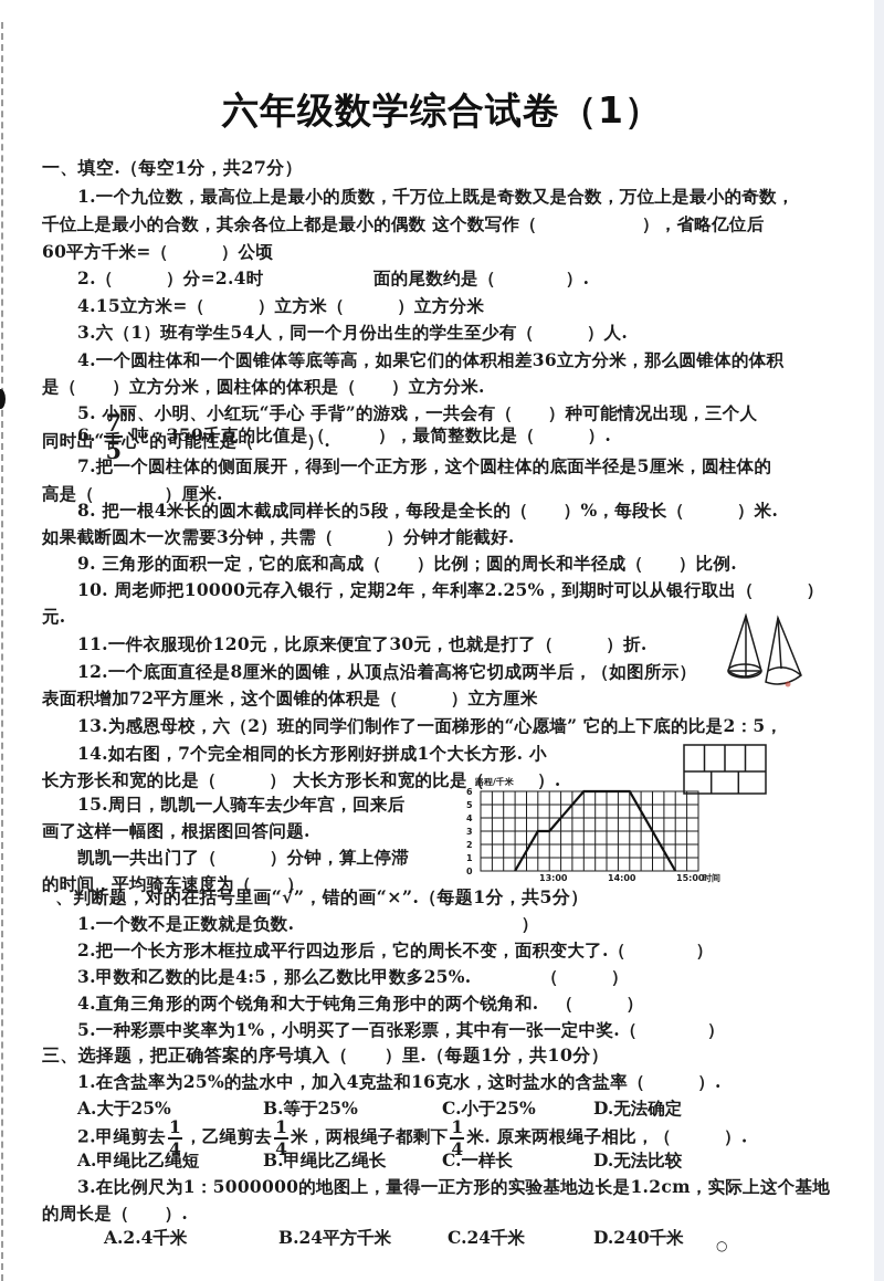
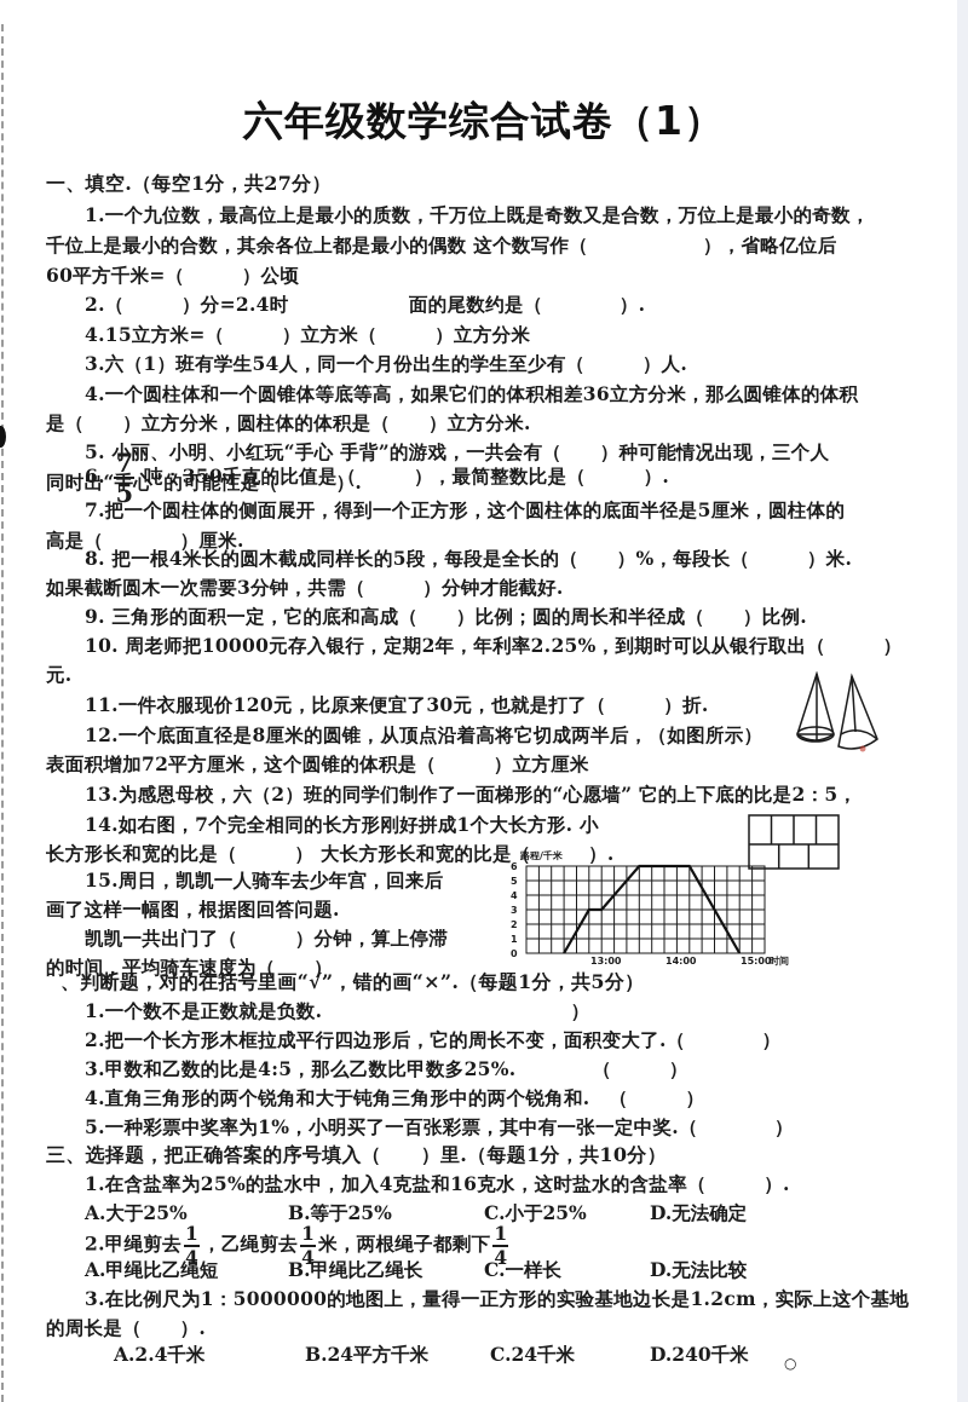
  六年级数学综合试卷（1）
  一、填空.（每空1分，共27分）
  1.一个九位数，最高位上是最小的质数，千万位上既是奇数又是合数，万位上是最小的奇数，
  千位上是最小的合数，其余各位上都是最小的偶数 这个数写作（ ），省略亿位后
  60平方千米=（ ）公顷
  2.（ ）分=2.4时
  面的尾数约是（ ）.
  4.15立方米=（ ）立方米（ ）立方分米
  3.六（1）班有学生54人，同一个月份出生的学生至少有（ ）人.
  4.一个圆柱体和一个圆锥体等底等高，如果它们的体积相差36立方分米，那么圆锥体的体积
  是（ ）立方分米，圆柱体的体积是（ ）立方分米.
  5. 小丽、小明、小红玩“手心 手背”的游戏，一共会有（ ）种可能情况出现，三个人
  同时出“手心”的可能性是（ ）.
  6.
  7
  5
  吨：350千克的比值是（ ），最简整数比是（ ）.
  7.把一个圆柱体的侧面展开，得到一个正方形，这个圆柱体的底面半径是5厘米，圆柱体的
  高是（ ）厘米.
  8. 把一根4米长的圆木截成同样长的5段，每段是全长的（ ）%，每段长（ ）米.
  如果截断圆木一次需要3分钟，共需（ ）分钟才能截好.
  9. 三角形的面积一定，它的底和高成（ ）比例；圆的周长和半径成（ ）比例.
  10. 周老师把10000元存入银行，定期2年，年利率2.25%，到期时可以从银行取出（ ）
  元.
  11.一件衣服现价120元，比原来便宜了30元，也就是打了（ ）折.
  12.一个底面直径是8厘米的圆锥，从顶点沿着高将它切成两半后，（如图所示）
  表面积增加72平方厘米，这个圆锥的体积是（ ）立方厘米
  13.为感恩母校，六（2）班的同学们制作了一面梯形的“心愿墙” 它的上下底的比是2：5，
  路程/千米
  6
  5
  4
  3
  2
  1
  0
  13:00
  14:00
  15:00
  时间
  14.如右图，7个完全相同的长方形刚好拼成1个大长方形. 小
  长方形长和宽的比是（ ） 大长方形长和宽的比是（ ）.
  15.周日，凯凯一人骑车去少年宫，回来后
  画了这样一幅图，根据图回答问题.
  凯凯一共出门了（ ）分钟，算上停滞
  的时间，平均骑车速度为（ ）
  、判断题，对的在括号里画“√”，错的画“×”.（每题1分，共5分）
  1.一个数不是正数就是负数. ）
  2.把一个长方形木框拉成平行四边形后，它的周长不变，面积变大了.（ ）
  3.甲数和乙数的比是4:5，那么乙数比甲数多25%. （ ）
  4.直角三角形的两个锐角和大于钝角三角形中的两个锐角和. （ ）
  5.一种彩票中奖率为1%，小明买了一百张彩票，其中有一张一定中奖.（ ）
  三、选择题，把正确答案的序号填入（ ）里.（每题1分，共10分）
  1.在含盐率为25%的盐水中，加入4克盐和16克水，这时盐水的含盐率（ ）.
  A.大于25%
  B.等于25%
  C.小于25%
  D.无法确定
  2.甲绳剪去
  1
  4
  ，乙绳剪去
  1
  4
  米，两根绳子都剩下
  1
  4
- 米. 原来两根绳子相比，（ ）.
  A.甲绳比乙绳短
  B.甲绳比乙绳长
  C.一样长
  D.无法比较
  3.在比例尺为1：5000000的地图上，量得一正方形的实验基地边长是1.2cm，实际上这个基地
  的周长是（ ）.
  A.2.4千米
  B.24平方千米
  C.24千米
  D.240千米
  ○
